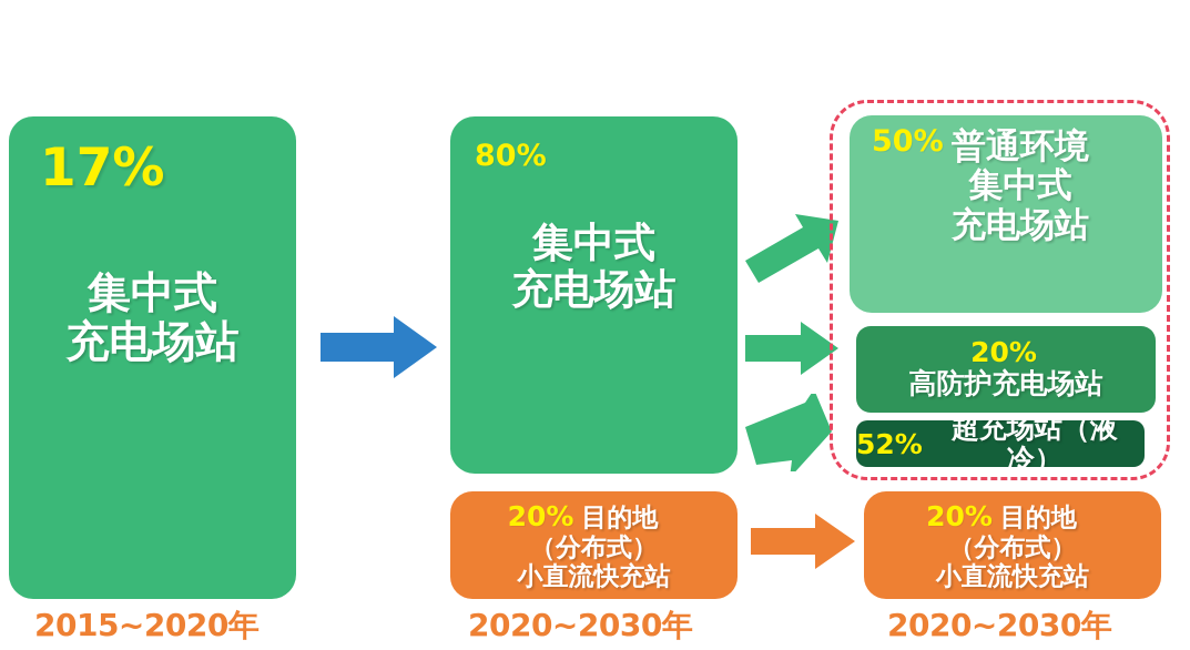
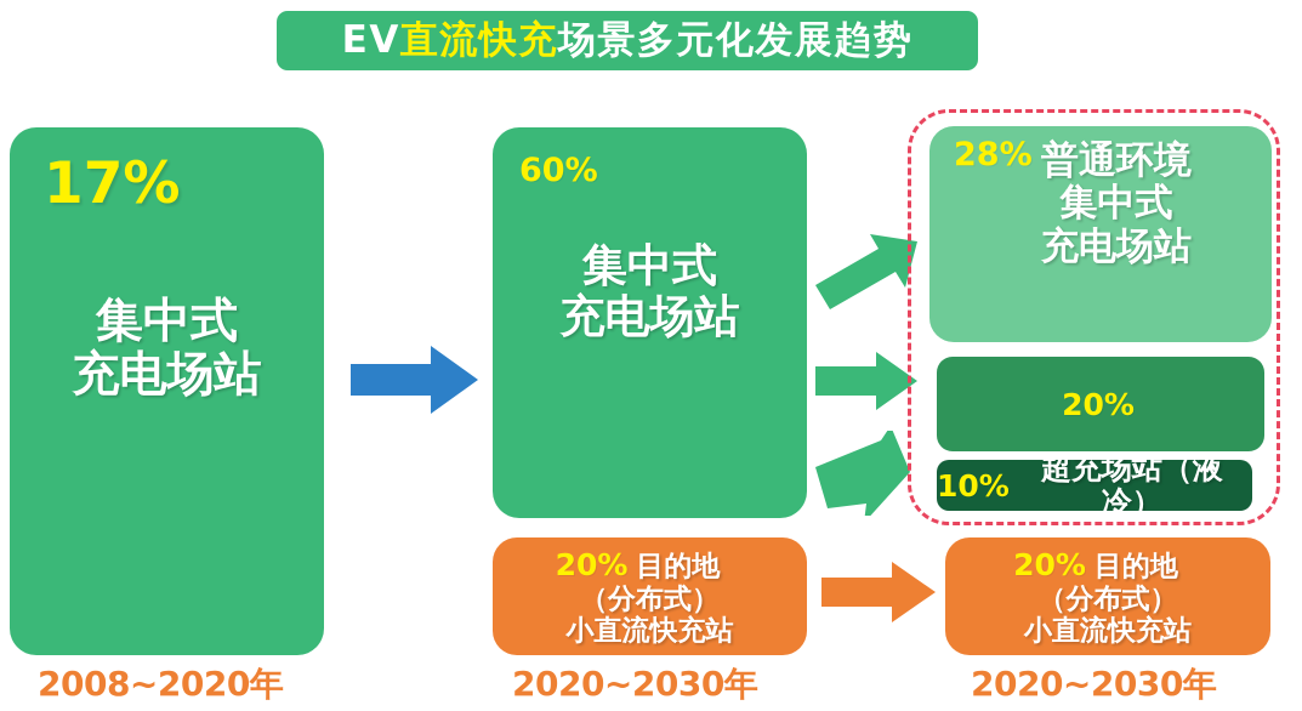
+ EV直流快充场景多元化发展趋势
  17%
  集中式
  充电场站
- 2015~2020年
+ 2008~2020年
- 80%
+ 60%
  集中式
  充电场站
  2020~2030年
  20%
  目的地
  （分布式）
  小直流快充站
- 50%
+ 28%
  普通环境
  集中式
  充电场站
  20%
- 高防护充电场站
- 52%
+ 10%
  超充场站（液冷）
  20%
  目的地
  （分布式）
  小直流快充站
  2020~2030年
